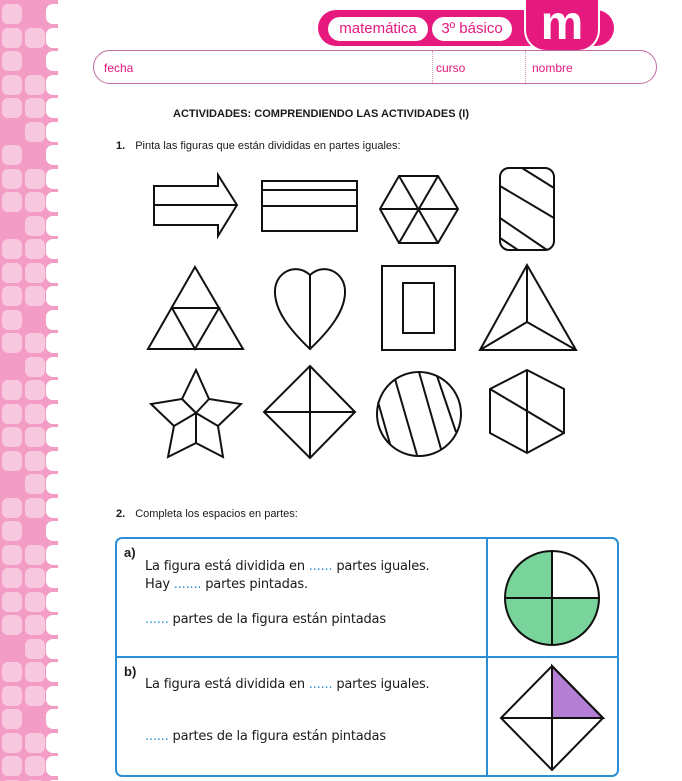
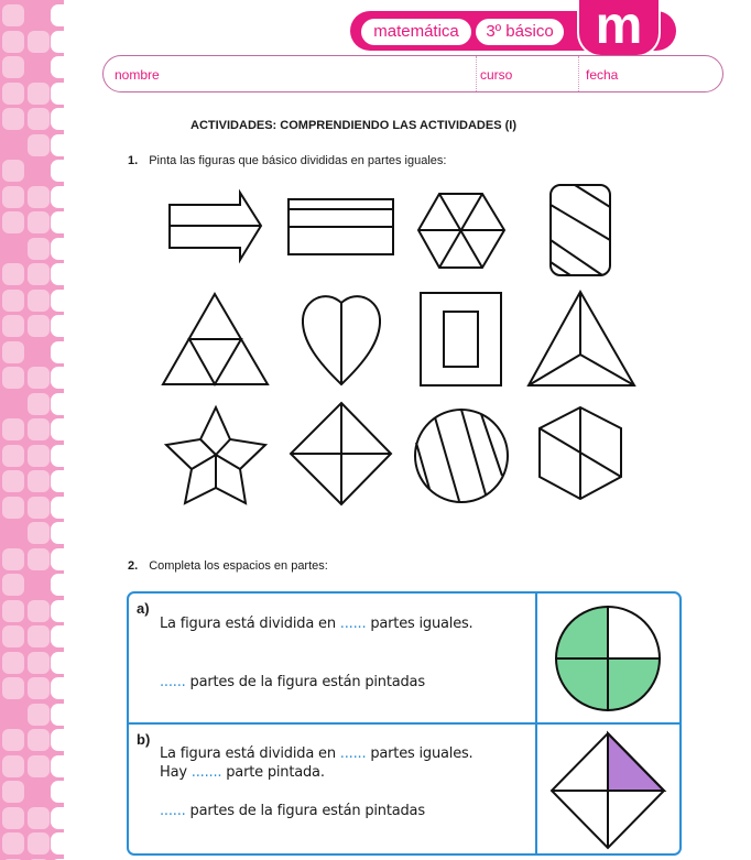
  matemática
  3º básico
  m
- fecha
+ nombre
  curso
- nombre
+ fecha
  ACTIVIDADES: COMPRENDIENDO LAS ACTIVIDADES (I)
- 1. Pinta las figuras que están divididas en partes iguales:
+ 1. Pinta las figuras que básico divididas en partes iguales:
  2. Completa los espacios en partes:
  a)
  La figura está dividida en ...... partes iguales.
- Hay ....... partes pintadas.
  ...... partes de la figura están pintadas
  b)
  La figura está dividida en ...... partes iguales.
+ Hay ....... parte pintada.
  ...... partes de la figura están pintadas
